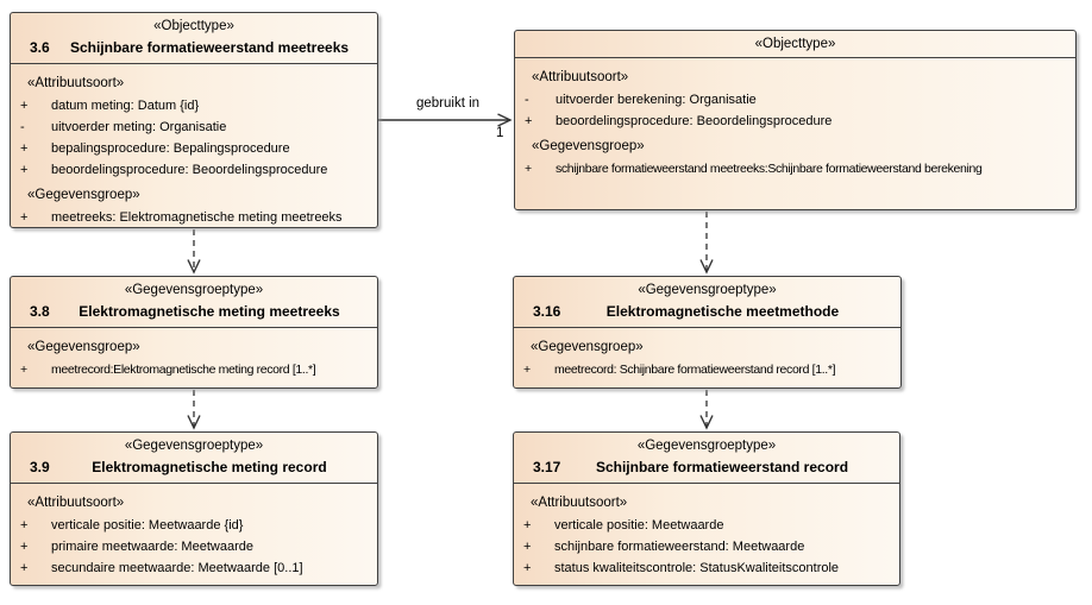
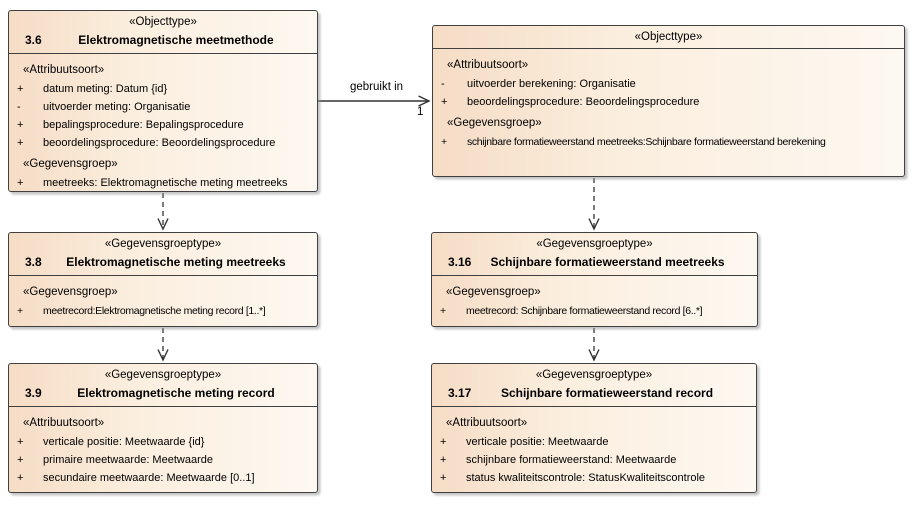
  gebruikt in
  1
  «Objecttype»
  3.6
- Schijnbare formatieweerstand meetreeks
+ Elektromagnetische meetmethode
  «Attribuutsoort»
  +
  datum meting: Datum {id}
  -
  uitvoerder meting: Organisatie
  +
  bepalingsprocedure: Bepalingsprocedure
  +
  beoordelingsprocedure: Beoordelingsprocedure
  «Gegevensgroep»
  +
  meetreeks: Elektromagnetische meting meetreeks
  «Objecttype»
  «Attribuutsoort»
  -
  uitvoerder berekening: Organisatie
  +
  beoordelingsprocedure: Beoordelingsprocedure
  «Gegevensgroep»
  +
  schijnbare formatieweerstand meetreeks:Schijnbare formatieweerstand berekening
  «Gegevensgroeptype»
  3.8
  Elektromagnetische meting meetreeks
  «Gegevensgroep»
  +
  meetrecord:Elektromagnetische meting record [1..*]
  «Gegevensgroeptype»
  3.16
- Elektromagnetische meetmethode
+ Schijnbare formatieweerstand meetreeks
  «Gegevensgroep»
  +
- meetrecord: Schijnbare formatieweerstand record [1..*]
+ meetrecord: Schijnbare formatieweerstand record [6..*]
  «Gegevensgroeptype»
  3.9
  Elektromagnetische meting record
  «Attribuutsoort»
  +
  verticale positie: Meetwaarde {id}
  +
  primaire meetwaarde: Meetwaarde
  +
  secundaire meetwaarde: Meetwaarde [0..1]
  «Gegevensgroeptype»
  3.17
  Schijnbare formatieweerstand record
  «Attribuutsoort»
  +
  verticale positie: Meetwaarde
  +
  schijnbare formatieweerstand: Meetwaarde
  +
  status kwaliteitscontrole: StatusKwaliteitscontrole
